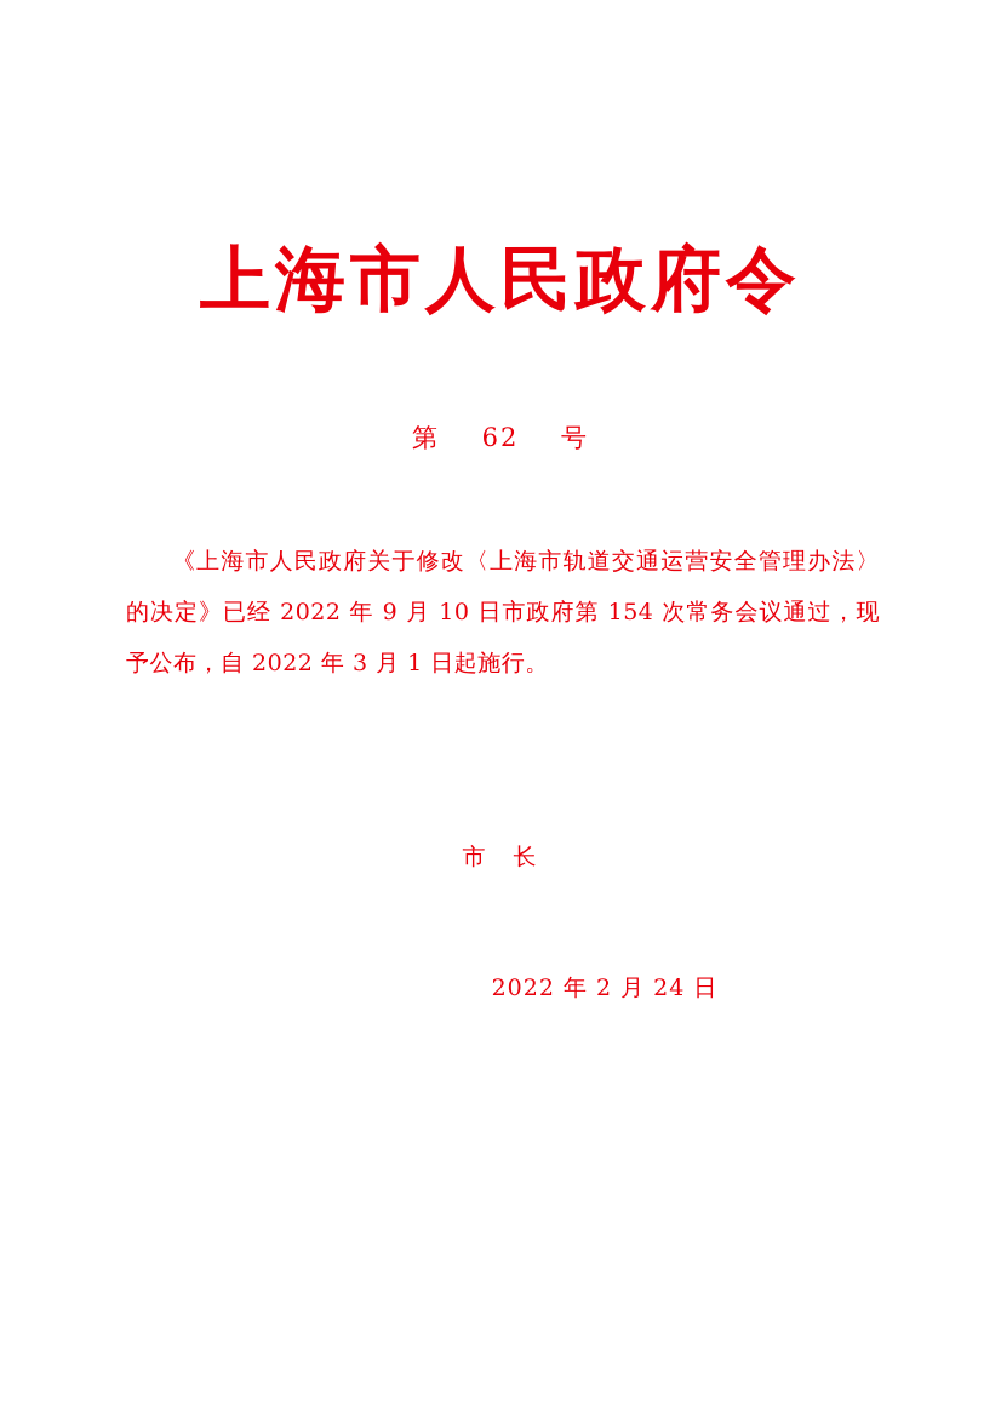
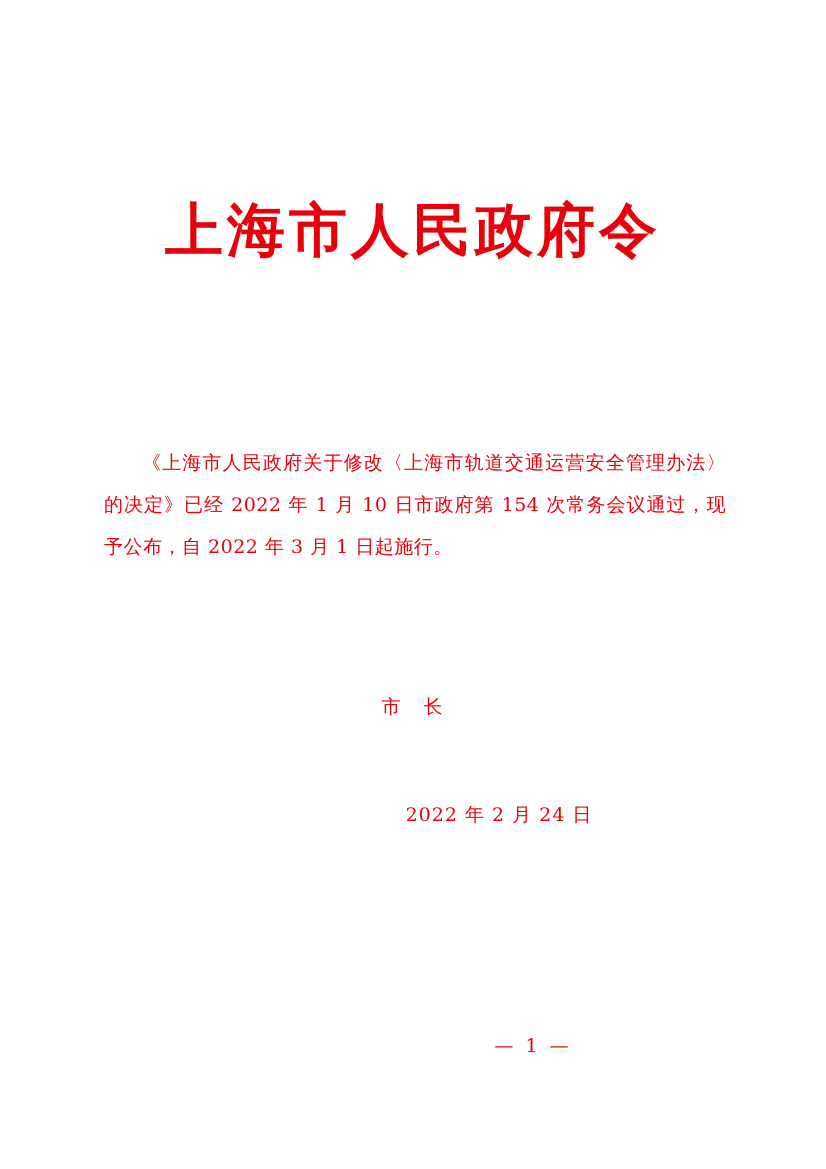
  上海市人民政府令
- 第 62 号
- 《上海市人民政府关于修改〈上海市轨道交通运营安全管理办法〉的决定》已经 2022 年 9 月 10 日市政府第 154 次常务会议通过，现予公布，自 2022 年 3 月 1 日起施行。
+ 《上海市人民政府关于修改〈上海市轨道交通运营安全管理办法〉的决定》已经 2022 年 1 月 10 日市政府第 154 次常务会议通过，现予公布，自 2022 年 3 月 1 日起施行。
  市 长
  2022 年 2 月 24 日
+ — 1 —
